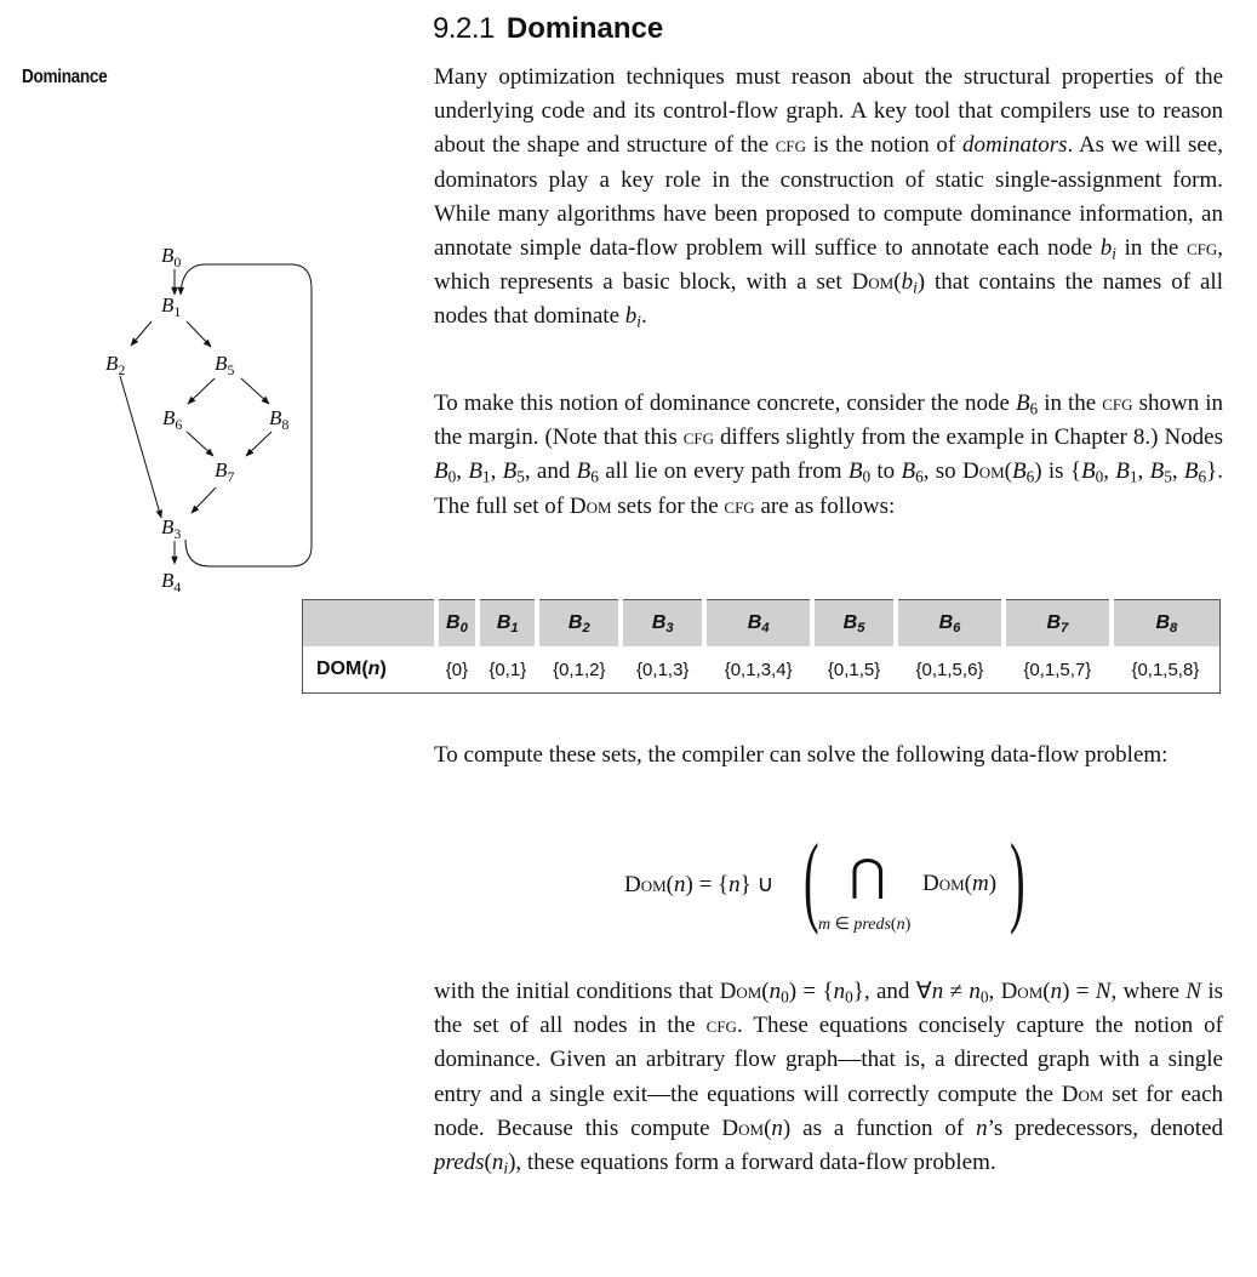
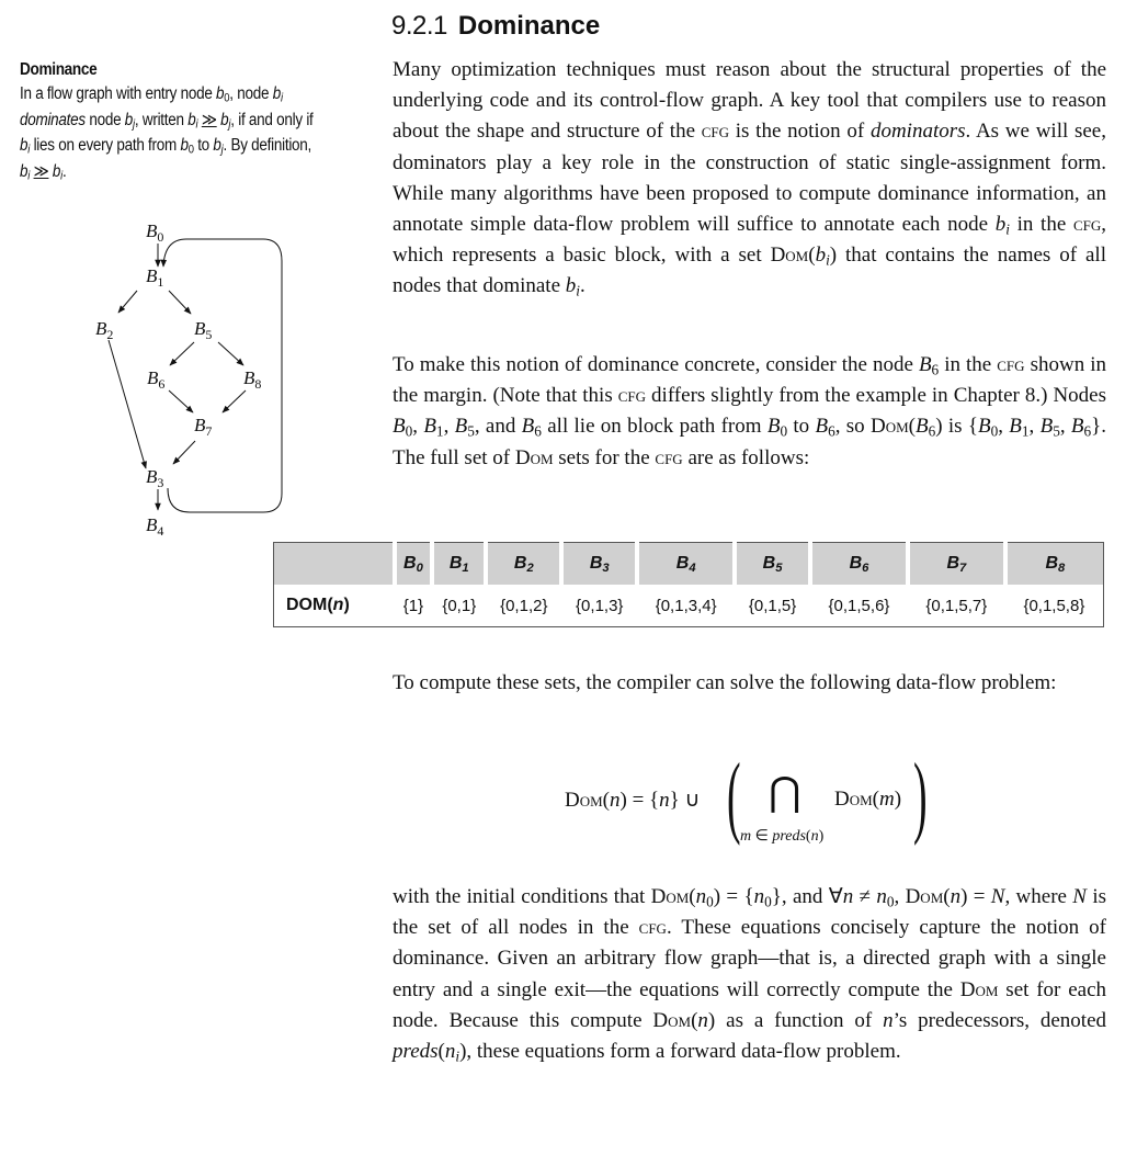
  Dominance
+ In a flow graph with entry node b0, node bi
+ dominates node bj, written bi ≫ bj, if and only if
+ bi lies on every path from b0 to bj. By definition,
+ bi ≫ bi.
  B0
  B1
  B2
  B5
  B6
  B8
  B7
  B3
  B4
  9.2.1 Dominance
  Many optimization techniques must reason about the structural properties of the underlying code and its control-flow graph. A key tool that compilers use to reason about the shape and structure of the cfg is the notion of dominators. As we will see, dominators play a key role in the construction of static single-assignment form. While many algorithms have been proposed to compute dominance information, an annotate simple data-flow problem will suffice to annotate each node bi in the cfg, which represents a basic block, with a set Dom(bi) that contains the names of all nodes that dominate bi.
- To make this notion of dominance concrete, consider the node B6 in the cfg shown in the margin. (Note that this cfg differs slightly from the example in Chapter 8.) Nodes B0, B1, B5, and B6 all lie on every path from B0 to B6, so Dom(B6) is {B0, B1, B5, B6}. The full set of Dom sets for the cfg are as follows:
+ To make this notion of dominance concrete, consider the node B6 in the cfg shown in the margin. (Note that this cfg differs slightly from the example in Chapter 8.) Nodes B0, B1, B5, and B6 all lie on block path from B0 to B6, so Dom(B6) is {B0, B1, B5, B6}. The full set of Dom sets for the cfg are as follows:
  	B0	B1	B2	B3	B4	B5	B6	B7	B8
- DOM(n)	{0}	{0,1}	{0,1,2}	{0,1,3}	{0,1,3,4}	{0,1,5}	{0,1,5,6}	{0,1,5,7}	{0,1,5,8}
+ DOM(n)	{1}	{0,1}	{0,1,2}	{0,1,3}	{0,1,3,4}	{0,1,5}	{0,1,5,6}	{0,1,5,7}	{0,1,5,8}
  To compute these sets, the compiler can solve the following data-flow problem:
  Dom(n) = {n} ∪
  (
  ⋂
  m ∈ preds(n)
  Dom(m)
  )
  with the initial conditions that Dom(n0) = {n0}, and ∀n ≠ n0, Dom(n) = N, where N is the set of all nodes in the cfg. These equations concisely capture the notion of dominance. Given an arbitrary flow graph—that is, a directed graph with a single entry and a single exit—the equations will correctly compute the Dom set for each node. Because this compute Dom(n) as a function of n’s predecessors, denoted preds(ni), these equations form a forward data-flow problem.
